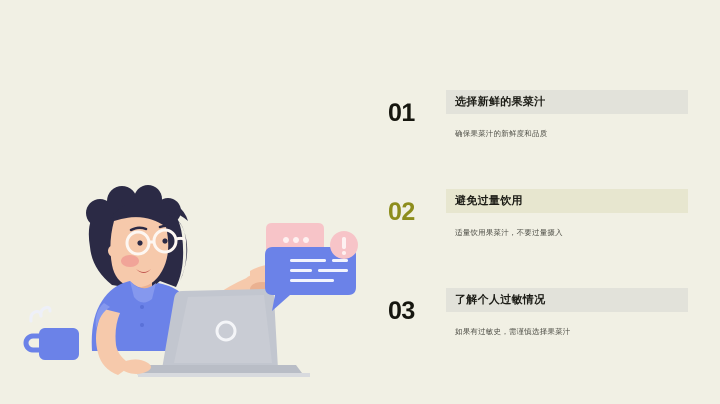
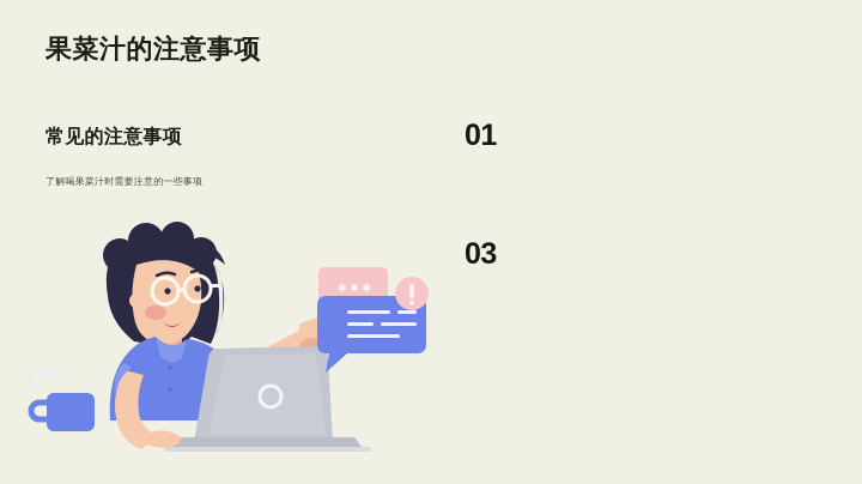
+ 果菜汁的注意事项
+ 常见的注意事项
+ 了解喝果菜汁时需要注意的一些事项
  01
- 选择新鲜的果菜汁
- 确保果菜汁的新鲜度和品质
- 02
- 避免过量饮用
- 适量饮用果菜汁，不要过量摄入
  03
- 了解个人过敏情况
- 如果有过敏史，需谨慎选择果菜汁
